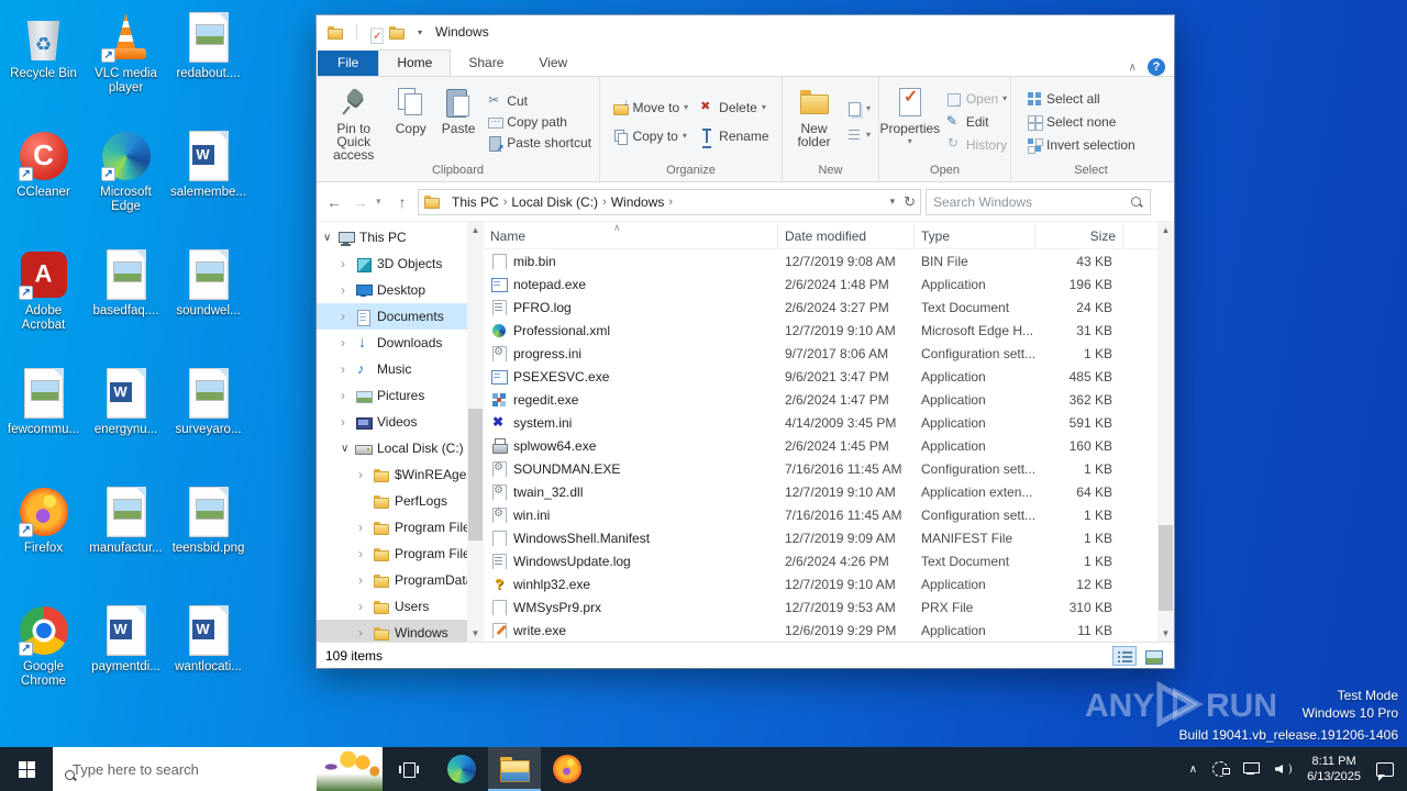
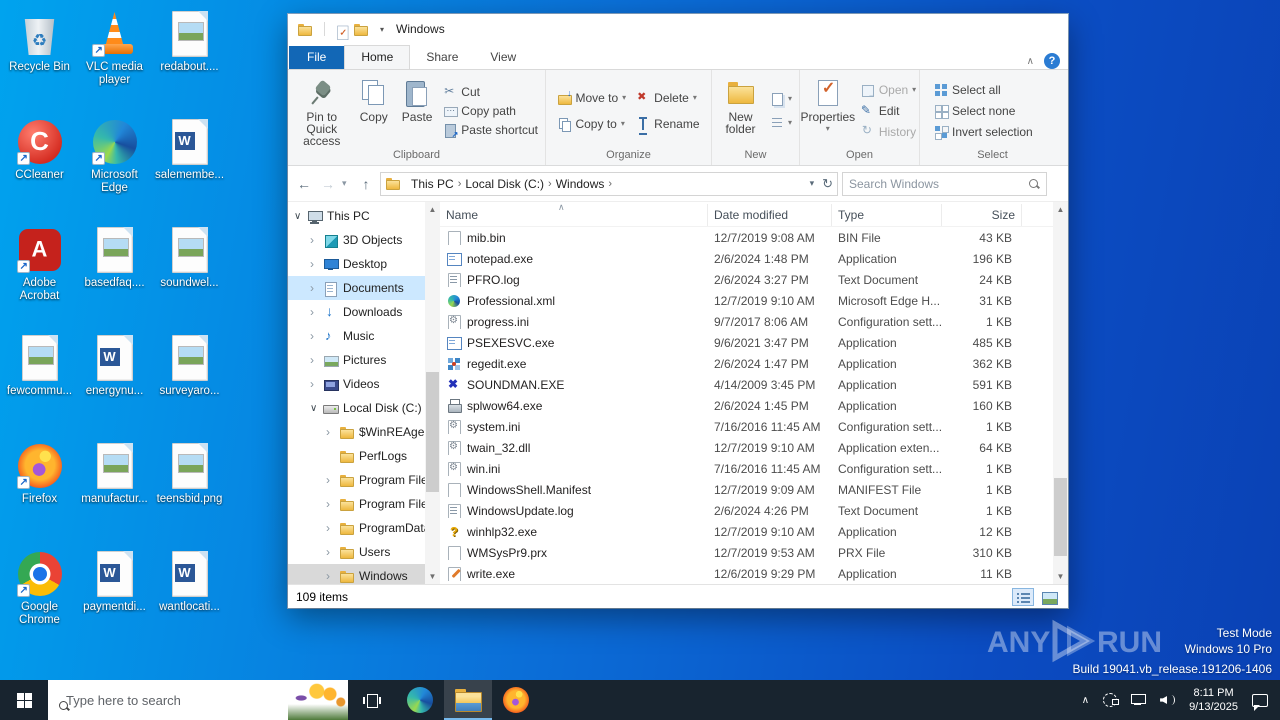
  Recycle Bin
  VLC media player
  redabout....
  CCleaner
  Microsoft Edge
  salemembe...
  Adobe Acrobat
  basedfaq....
  soundwel...
  fewcommu...
  energynu...
  surveyaro...
  Firefox
  manufactur...
  teensbid.png
  Google Chrome
  paymentdi...
  wantlocati...
  ▾
  Windows
  File
  Home
  Share
  View
  ∧
  ?
  Pin to Quick access
  Copy
  Paste
  Cut
  Copy path
  Paste shortcut
  Clipboard
  Move to
  ▾
  Copy to
  ▾
  Delete
  ▾
  Rename
  Organize
  New folder
  ▾
  ▾
  New
  Properties
  ▾
  Open
  ▾
  Edit
  History
  Open
  Select all
  Select none
  Invert selection
  Select
  ←
  →
  ▾
  ↑
  This PC
  ›
  Local Disk (C:)
  ›
  Windows
  ›
  ▾
  ↻
  Search Windows
  This PC
  3D Objects
  Desktop
  Documents
  Downloads
  Music
  Pictures
  Videos
  Local Disk (C:)
  $WinREAge
  PerfLogs
  Program Fil
  Program Fil
  ProgramDat
  Users
  Windows
  ▲
  ▼
  ∧
  Name
  Date modified
  Type
  Size
  mib.bin
  12/7/2019 9:08 AM
  BIN File
  43 KB
  notepad.exe
  2/6/2024 1:48 PM
  Application
  196 KB
  PFRO.log
  2/6/2024 3:27 PM
  Text Document
  24 KB
  Professional.xml
  12/7/2019 9:10 AM
  Microsoft Edge H...
  31 KB
  progress.ini
  9/7/2017 8:06 AM
  Configuration sett...
  1 KB
  PSEXESVC.exe
  9/6/2021 3:47 PM
  Application
  485 KB
  regedit.exe
  2/6/2024 1:47 PM
  Application
  362 KB
- system.ini
+ SOUNDMAN.EXE
  4/14/2009 3:45 PM
  Application
  591 KB
  splwow64.exe
  2/6/2024 1:45 PM
  Application
  160 KB
- SOUNDMAN.EXE
+ system.ini
  7/16/2016 11:45 AM
  Configuration sett...
  1 KB
  twain_32.dll
  12/7/2019 9:10 AM
  Application exten...
  64 KB
  win.ini
  7/16/2016 11:45 AM
  Configuration sett...
  1 KB
  WindowsShell.Manifest
  12/7/2019 9:09 AM
  MANIFEST File
  1 KB
  WindowsUpdate.log
  2/6/2024 4:26 PM
  Text Document
  1 KB
  winhlp32.exe
  12/7/2019 9:10 AM
  Application
  12 KB
  WMSysPr9.prx
  12/7/2019 9:53 AM
  PRX File
  310 KB
  write.exe
  12/6/2019 9:29 PM
  Application
  11 KB
  ▲
  ▼
  109 items
  ANY
  RUN
  Test Mode
  Windows 10 Pro
  Build 19041.vb_release.191206-1406
  Type here to search
  ∧
  8:11 PM
- 6/13/2025
+ 9/13/2025
